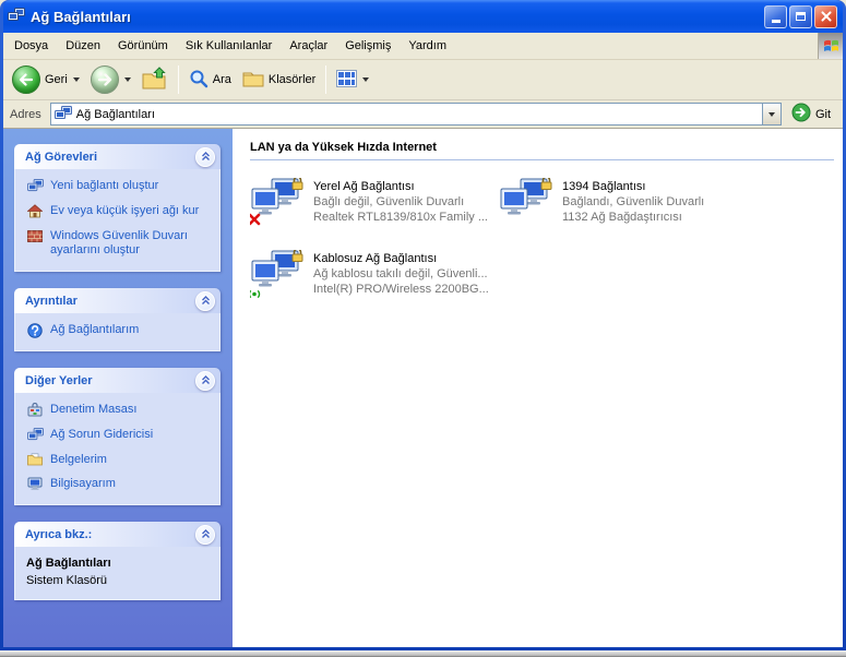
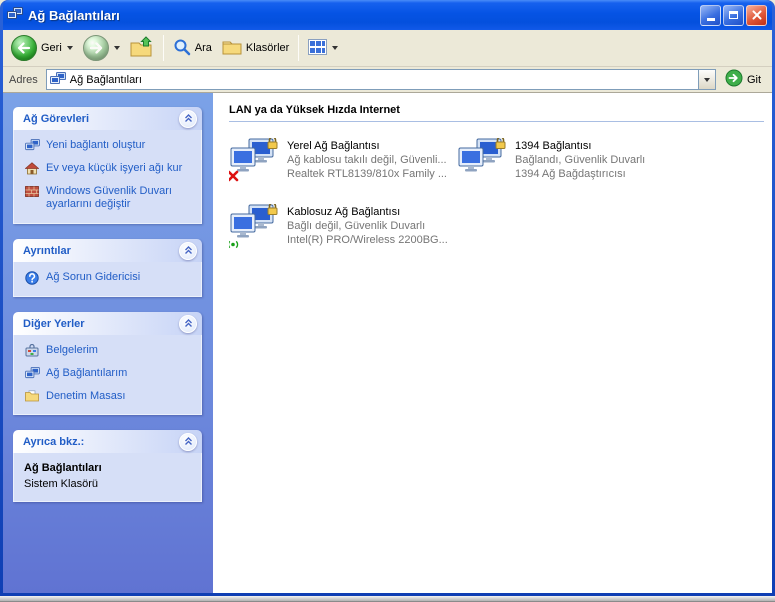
  Ağ Bağlantıları
- Dosya
- Düzen
- Görünüm
- Sık Kullanılanlar
- Araçlar
- Gelişmiş
- Yardım
  Geri
  Ara
  Klasörler
  Adres
  Ağ Bağlantıları
  Git
  Ağ Görevleri
  Yeni bağlantı oluştur
  Ev veya küçük işyeri ağı kur
- Windows Güvenlik Duvarı ayarlarını oluştur
+ Windows Güvenlik Duvarı ayarlarını değiştir
  Ayrıntılar
- Ağ Bağlantılarım
+ Ağ Sorun Gidericisi
  Diğer Yerler
- Denetim Masası
+ Belgelerim
- Ağ Sorun Gidericisi
+ Ağ Bağlantılarım
- Belgelerim
+ Denetim Masası
- Bilgisayarım
  Ayrıca bkz.:
  Ağ Bağlantıları
  Sistem Klasörü
  LAN ya da Yüksek Hızda Internet
  Yerel Ağ Bağlantısı
- Bağlı değil, Güvenlik Duvarlı
+ Ağ kablosu takılı değil, Güvenli...
  Realtek RTL8139/810x Family ...
  1394 Bağlantısı
  Bağlandı, Güvenlik Duvarlı
- 1132 Ağ Bağdaştırıcısı
+ 1394 Ağ Bağdaştırıcısı
  Kablosuz Ağ Bağlantısı
- Ağ kablosu takılı değil, Güvenli...
+ Bağlı değil, Güvenlik Duvarlı
  Intel(R) PRO/Wireless 2200BG...
